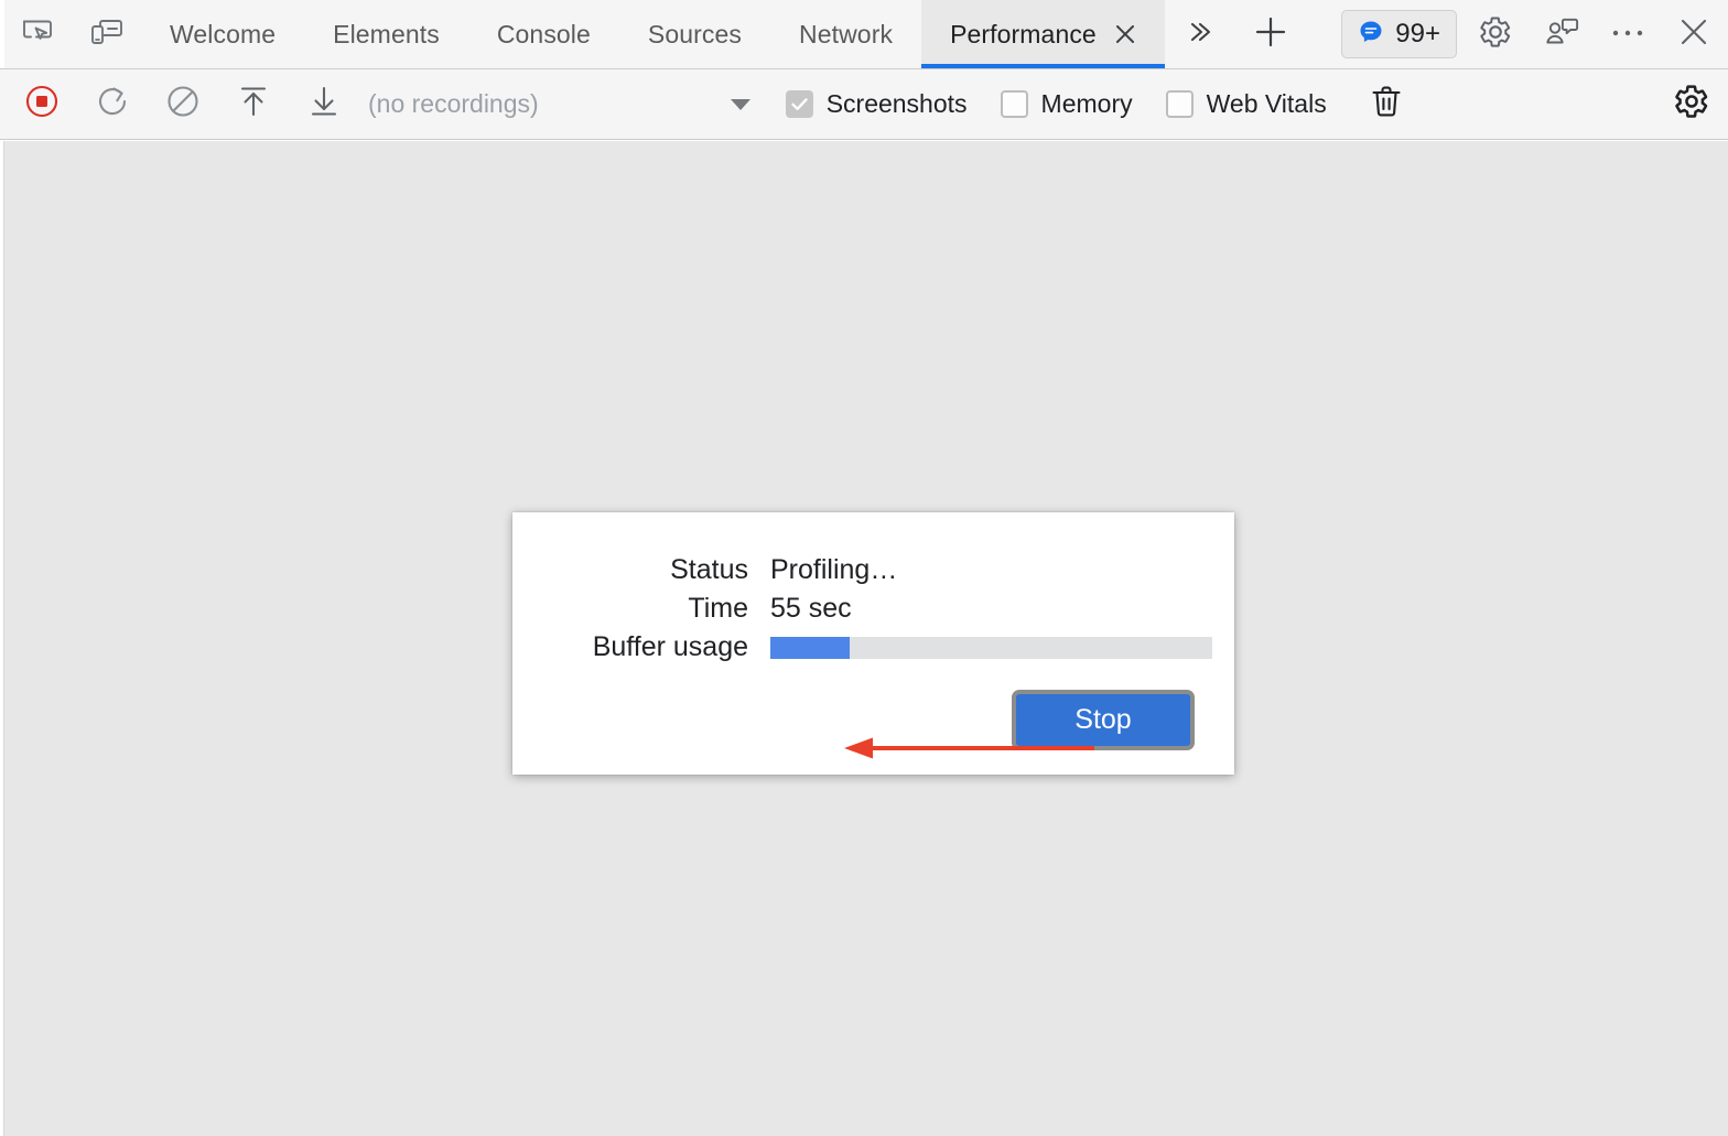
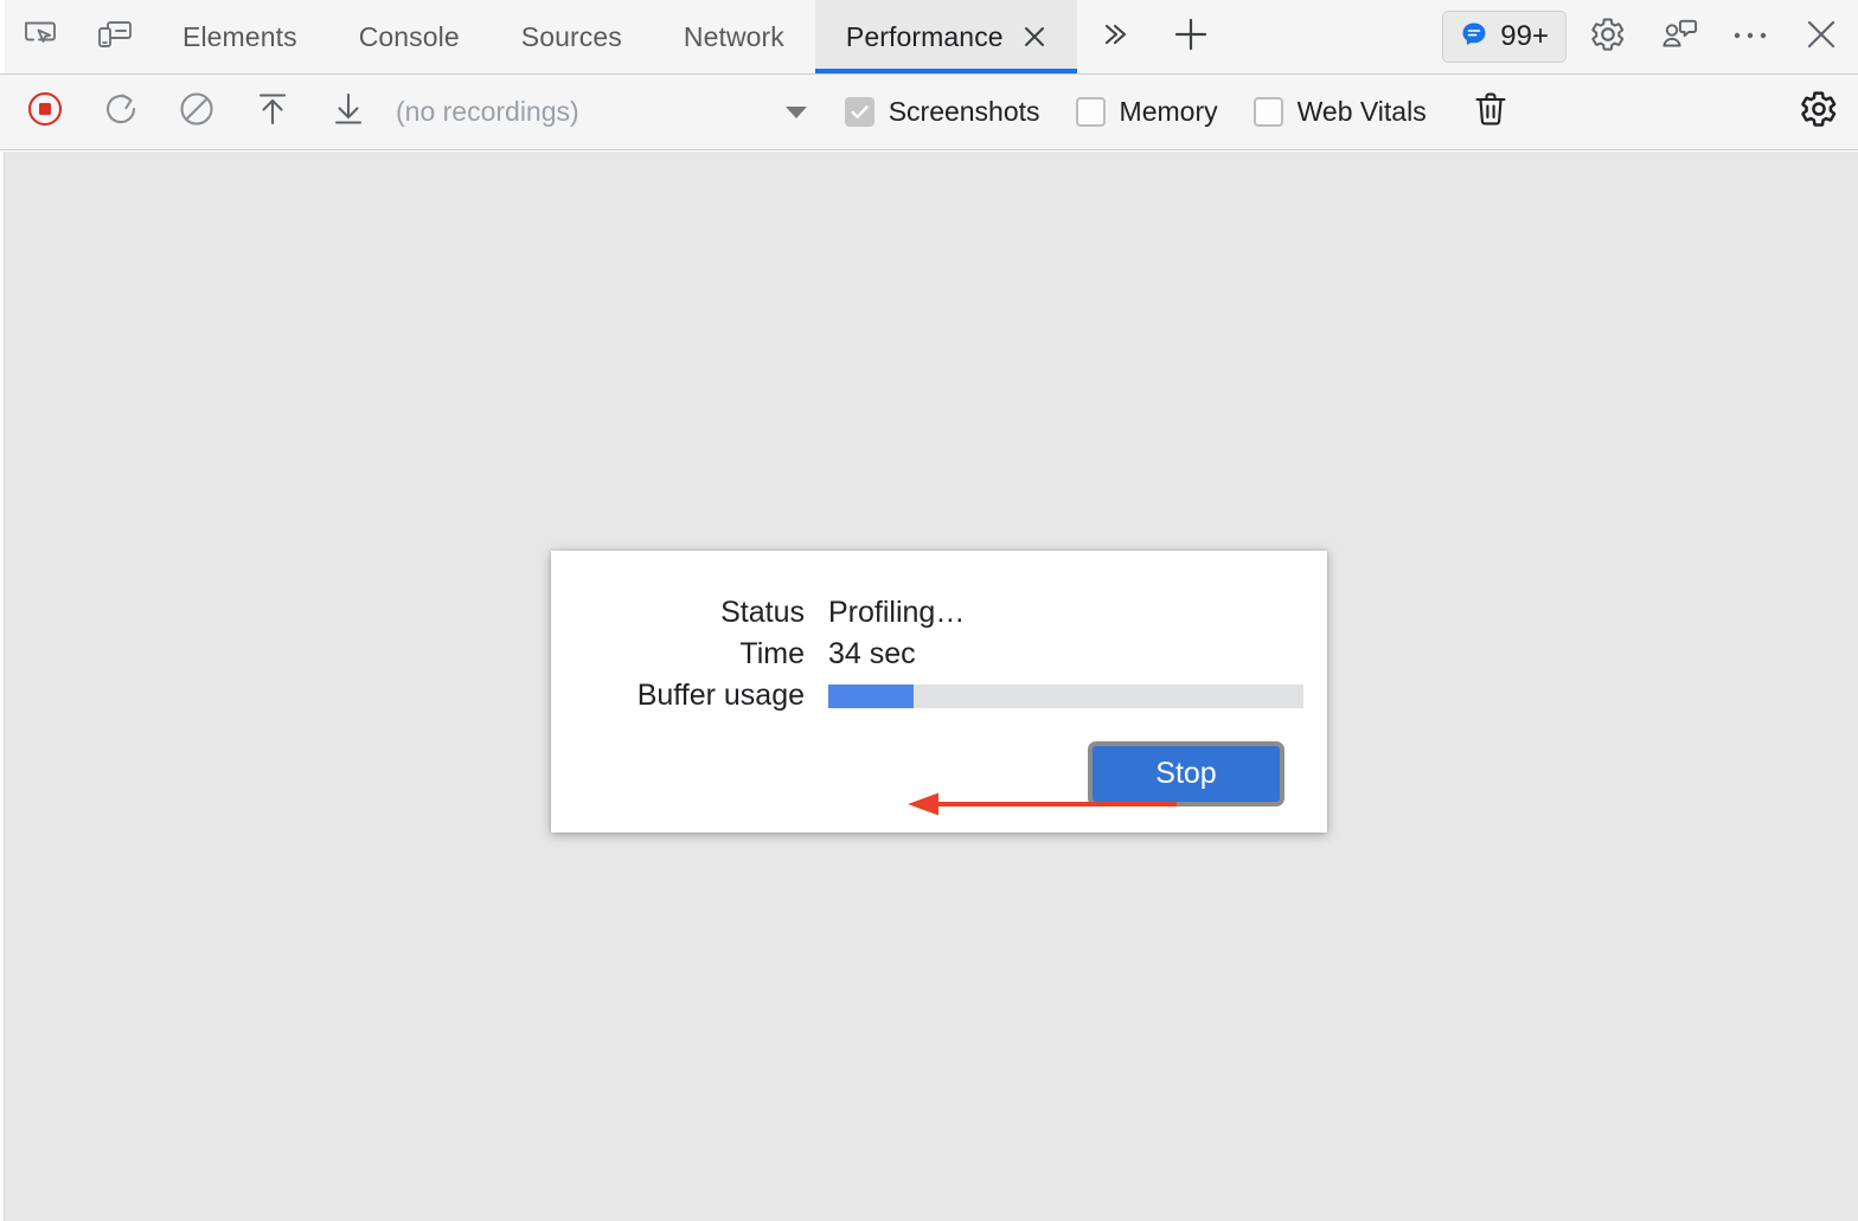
- Welcome
  Elements
  Console
  Sources
  Network
  Performance
  99+
  (no recordings)
  Screenshots
  Memory
  Web Vitals
  Status
  Profiling…
  Time
- 55 sec
+ 34 sec
  Buffer usage
  Stop
